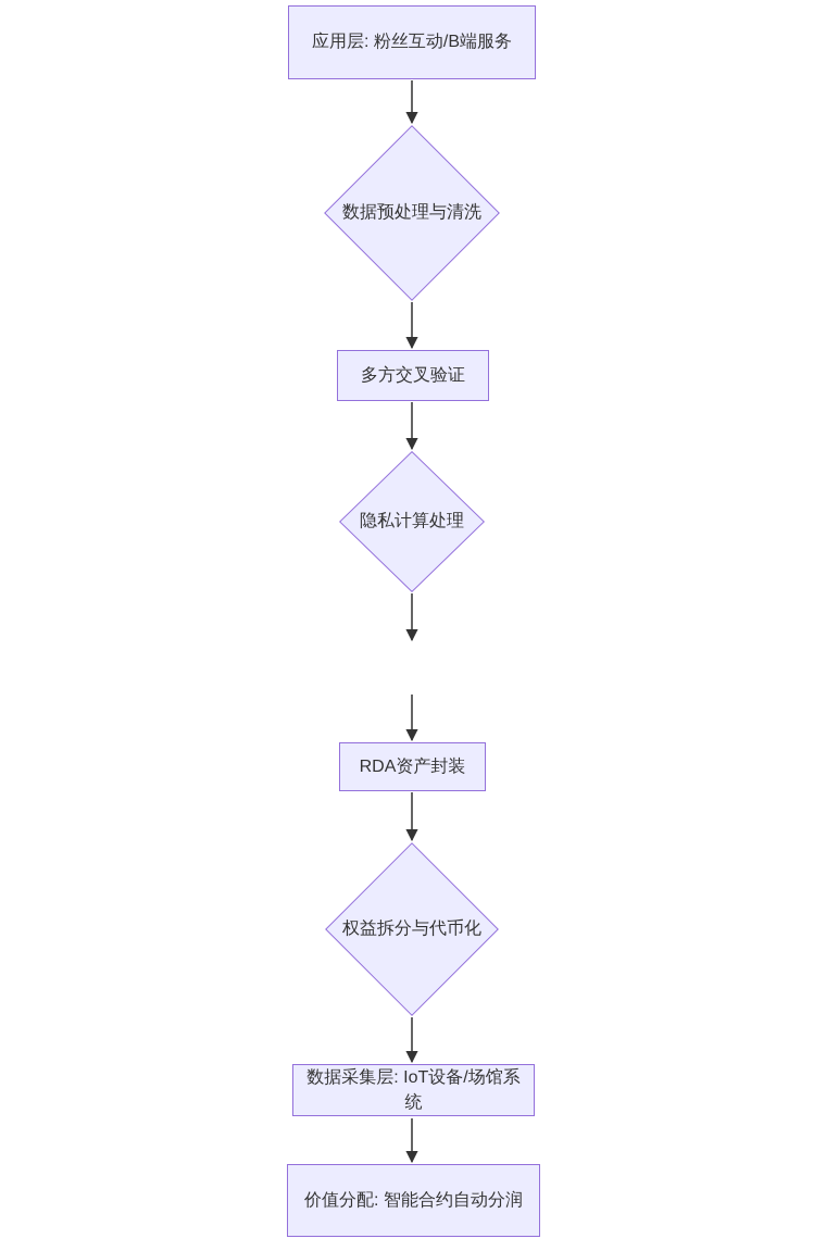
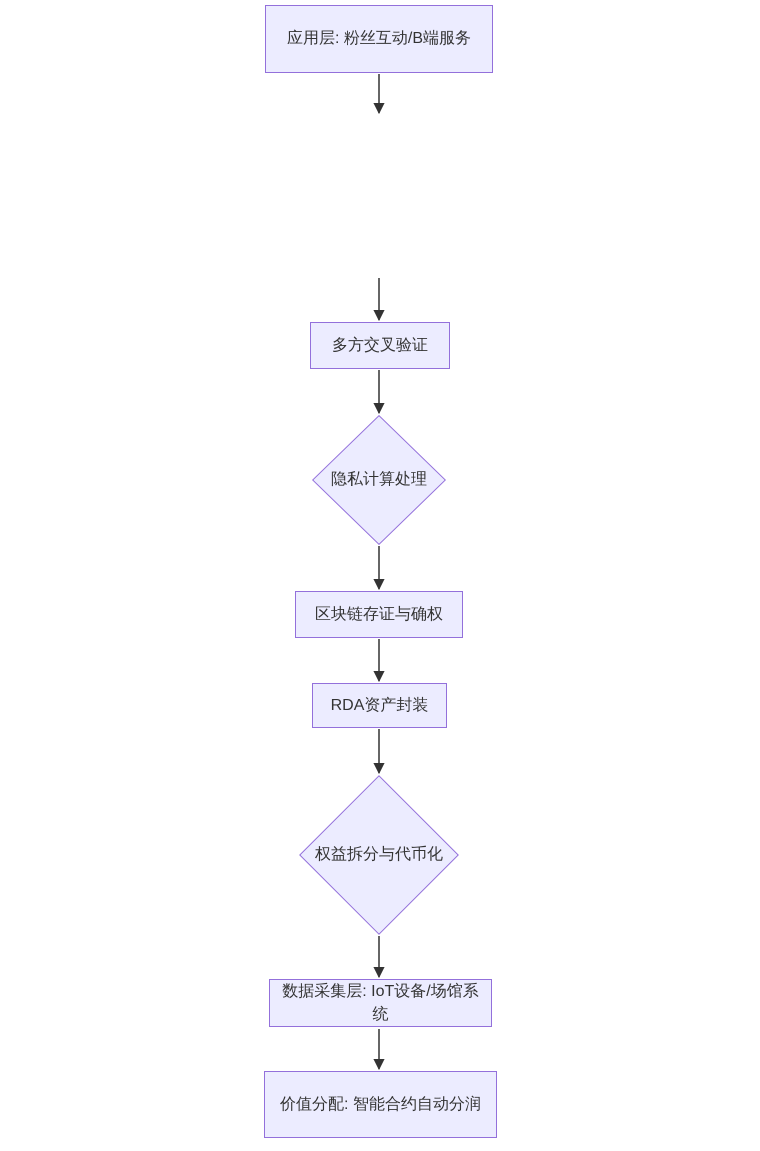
  应用层: 粉丝互动/B端服务
- 数据预处理与清洗
  多方交叉验证
  隐私计算处理
+ 区块链存证与确权
  RDA资产封装
  权益拆分与代币化
  数据采集层: IoT设备/场馆系统
  价值分配: 智能合约自动分润
